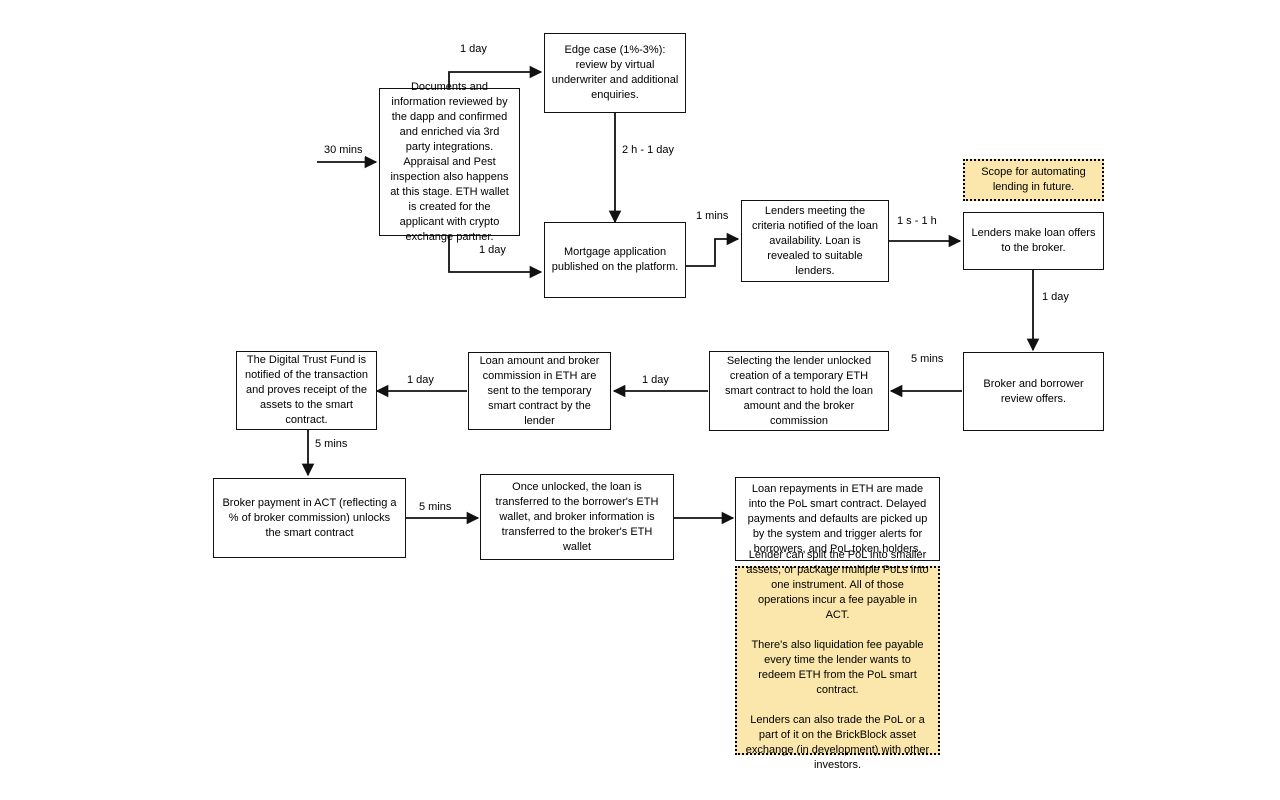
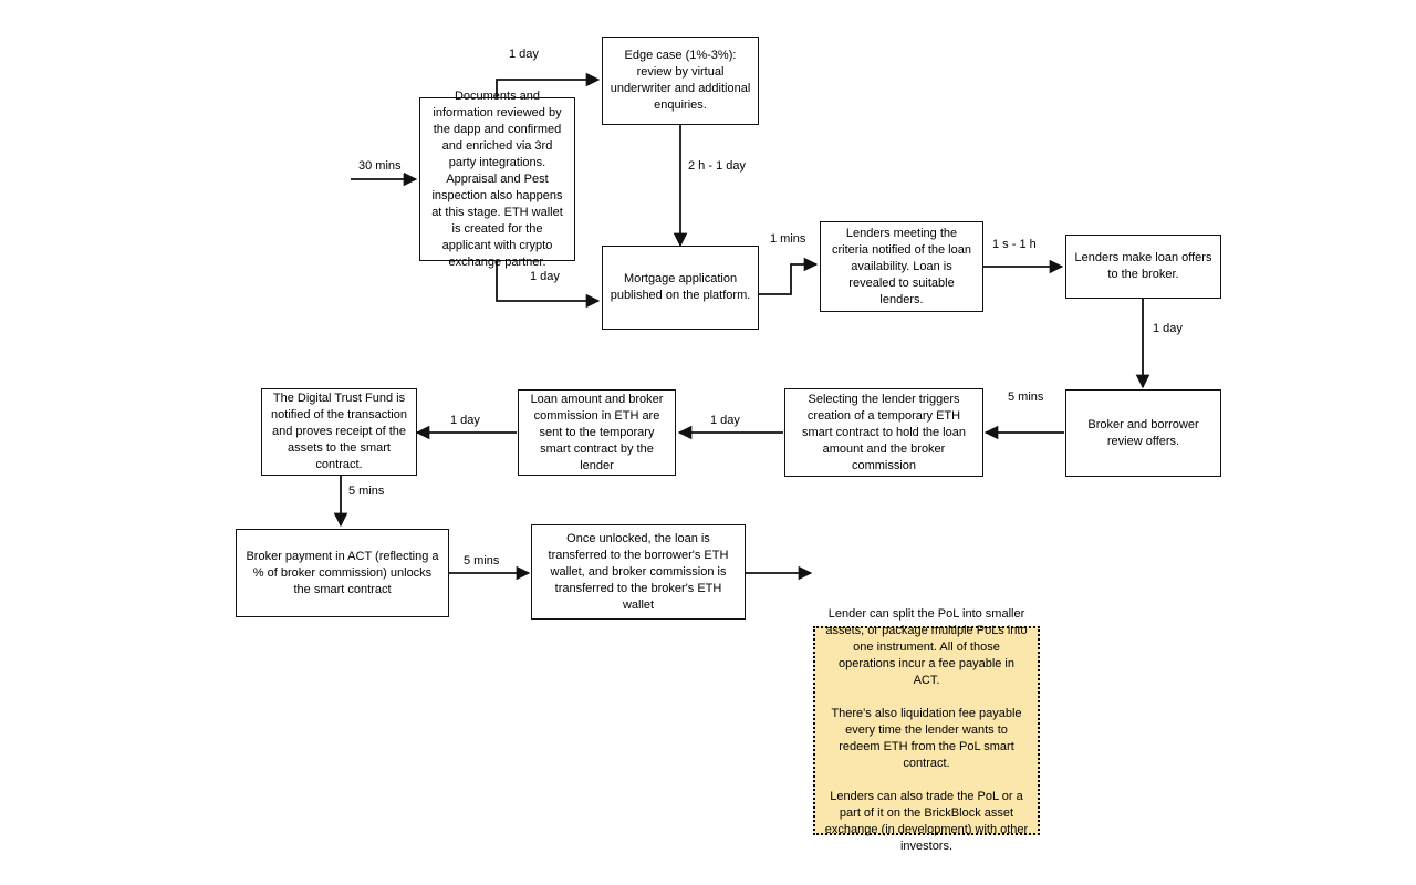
  Documents and information reviewed by the dapp and confirmed and enriched via 3rd party integrations. Appraisal and Pest inspection also happens at this stage. ETH wallet is created for the applicant with crypto exchange partner.
  Edge case (1%-3%): review by virtual underwriter and additional enquiries.
  Mortgage application published on the platform.
  Lenders meeting the criteria notified of the loan availability. Loan is revealed to suitable lenders.
  Lenders make loan offers to the broker.
  Broker and borrower review offers.
- Selecting the lender unlocked creation of a temporary ETH smart contract to hold the loan amount and the broker commission
+ Selecting the lender triggers creation of a temporary ETH smart contract to hold the loan amount and the broker commission
  Loan amount and broker commission in ETH are sent to the temporary smart contract by the lender
  The Digital Trust Fund is notified of the transaction and proves receipt of the assets to the smart contract.
  Broker payment in ACT (reflecting a % of broker commission) unlocks the smart contract
- Once unlocked, the loan is transferred to the borrower's ETH wallet, and broker information is transferred to the broker's ETH wallet
+ Once unlocked, the loan is transferred to the borrower's ETH wallet, and broker commission is transferred to the broker's ETH wallet
- Loan repayments in ETH are made into the PoL smart contract. Delayed payments and defaults are picked up by the system and trigger alerts for borrowers, and PoL token holders.
- Scope for automating lending in future.
  Lender can split the PoL into smaller assets, or package multiple PoLs into one instrument. All of those operations incur a fee payable in ACT.
  There's also liquidation fee payable every time the lender wants to redeem ETH from the PoL smart contract.
  Lenders can also trade the PoL or a part of it on the BrickBlock asset exchange (in development) with other investors.
  30 mins
  1 day
  2 h - 1 day
  1 day
  1 mins
  1 s - 1 h
  1 day
  5 mins
  1 day
  1 day
  5 mins
  5 mins
